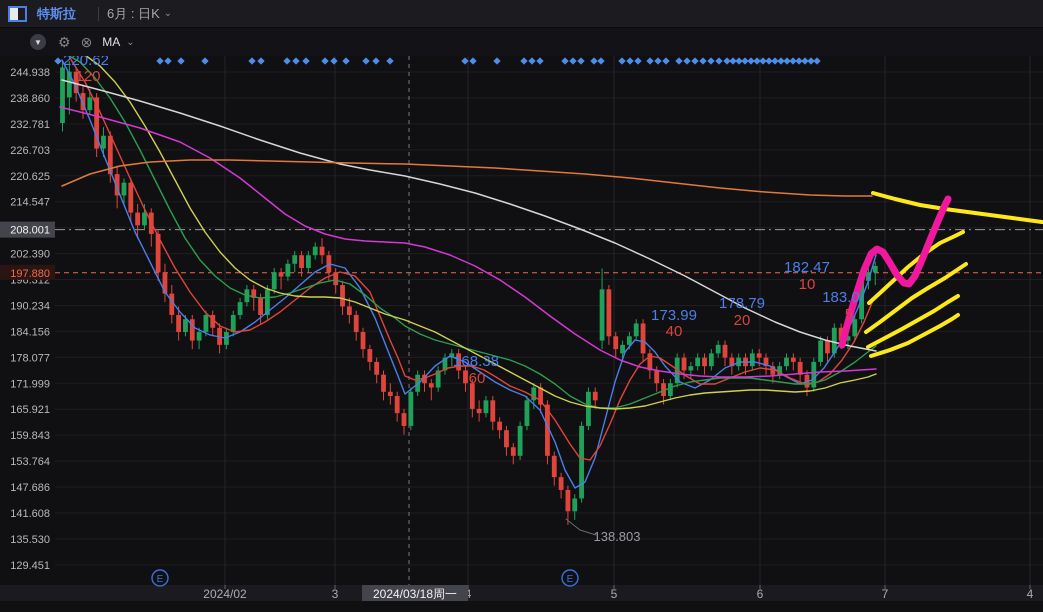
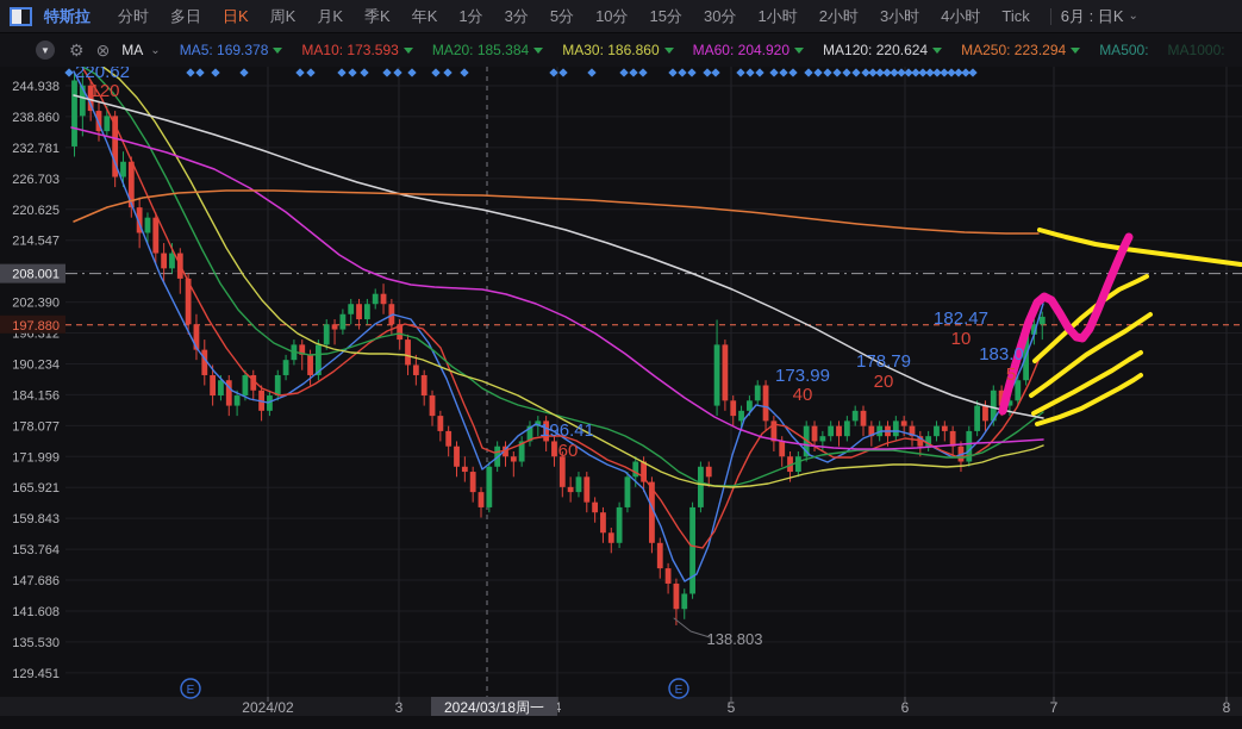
  182.47
  10
  183.0
  5
  178.79
  20
  173.99
  40
- 168.38
+ 196.41
  60
  220.62
  120
  138.803
  244.938
  238.860
  232.781
  226.703
  220.625
  214.547
  202.390
  196.312
  190.234
  184.156
  178.077
  171.999
  165.921
  159.843
  153.764
  147.686
  141.608
  135.530
  129.451
  208.001
  197.880
  2024/02
  3
  5
  6
  7
- 4
+ 8
  2024/03/18周一
  E
  E
  特斯拉
+ 分时
+ 多日
+ 日K
+ 周K
+ 月K
+ 季K
+ 年K
+ 1分
+ 3分
+ 5分
+ 10分
+ 15分
+ 30分
+ 1小时
+ 2小时
+ 3小时
+ 4小时
+ Tick
  6月 : 日K
  ⌄
  ▼
  ⚙
  ⊗
  MA
  ⌄
+ MA5: 169.378
+ MA10: 173.593
+ MA20: 185.384
+ MA30: 186.860
+ MA60: 204.920
+ MA120: 220.624
+ MA250: 223.294
+ MA500:
+ MA1000:
